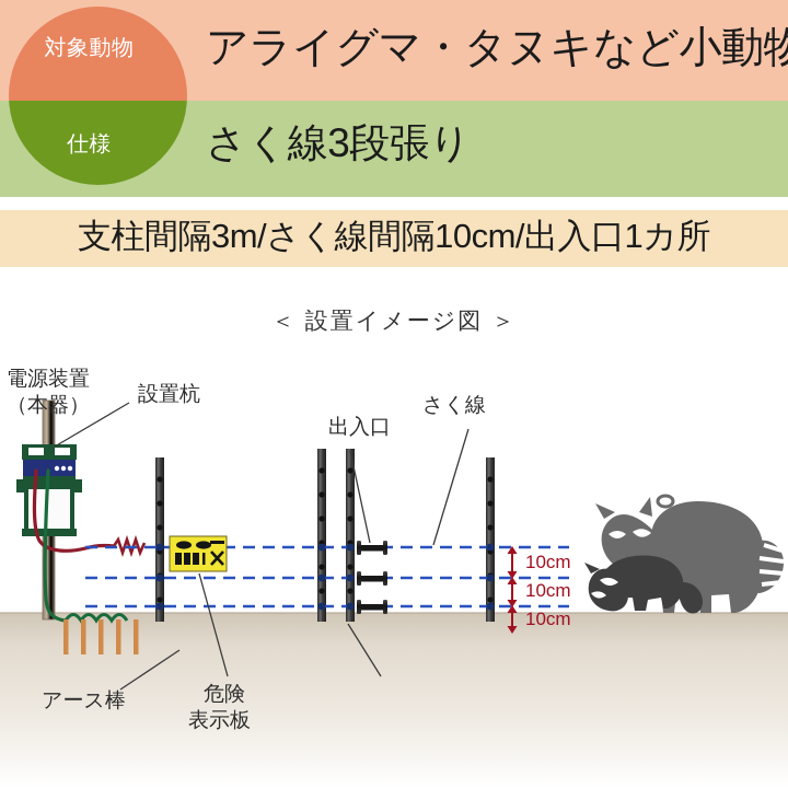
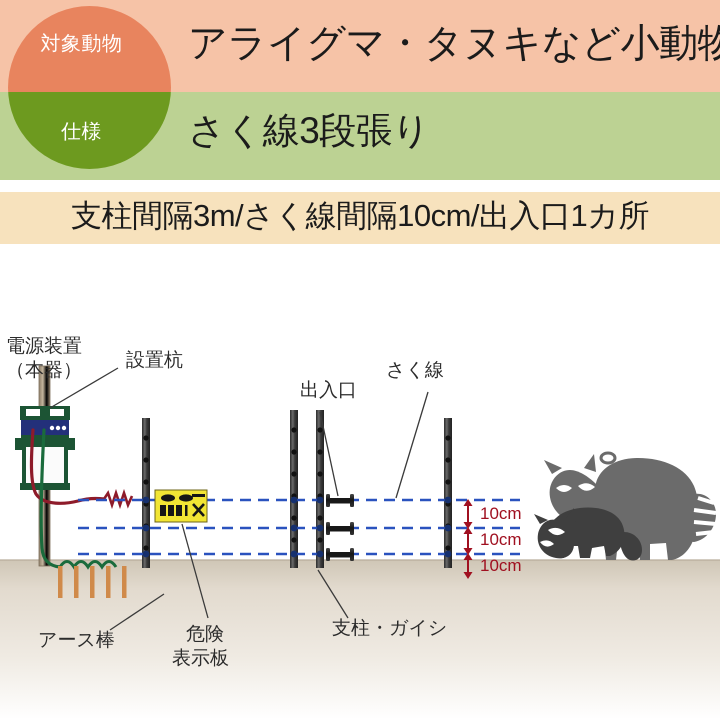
  アライグマ・タヌキなど小動物
  さく線3段張り
  対象動物
  仕様
  支柱間隔3m/さく線間隔10cm/出入口1カ所
- ＜ 設置イメージ図 ＞
  電源装置
  （本器）
  設置杭
  出入口
  さく線
  アース棒
  危険
  表示板
+ 支柱・ガイシ
  10cm
  10cm
  10cm
